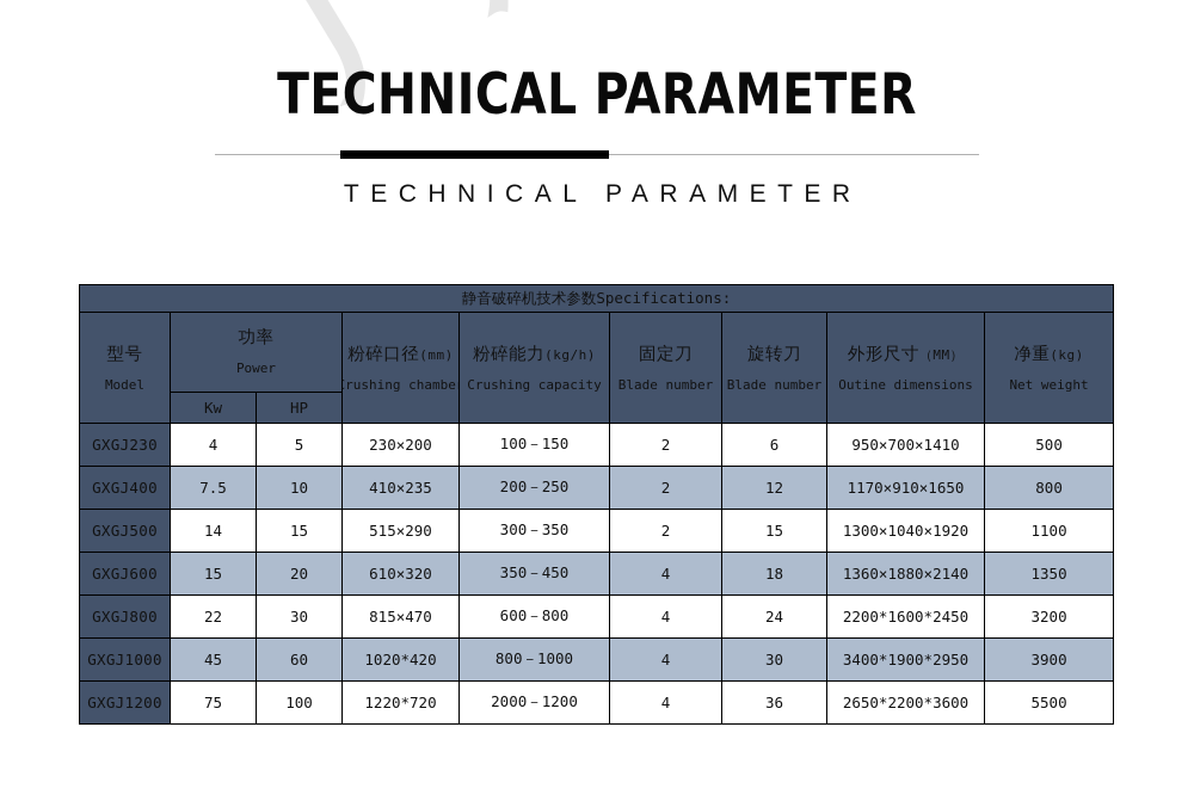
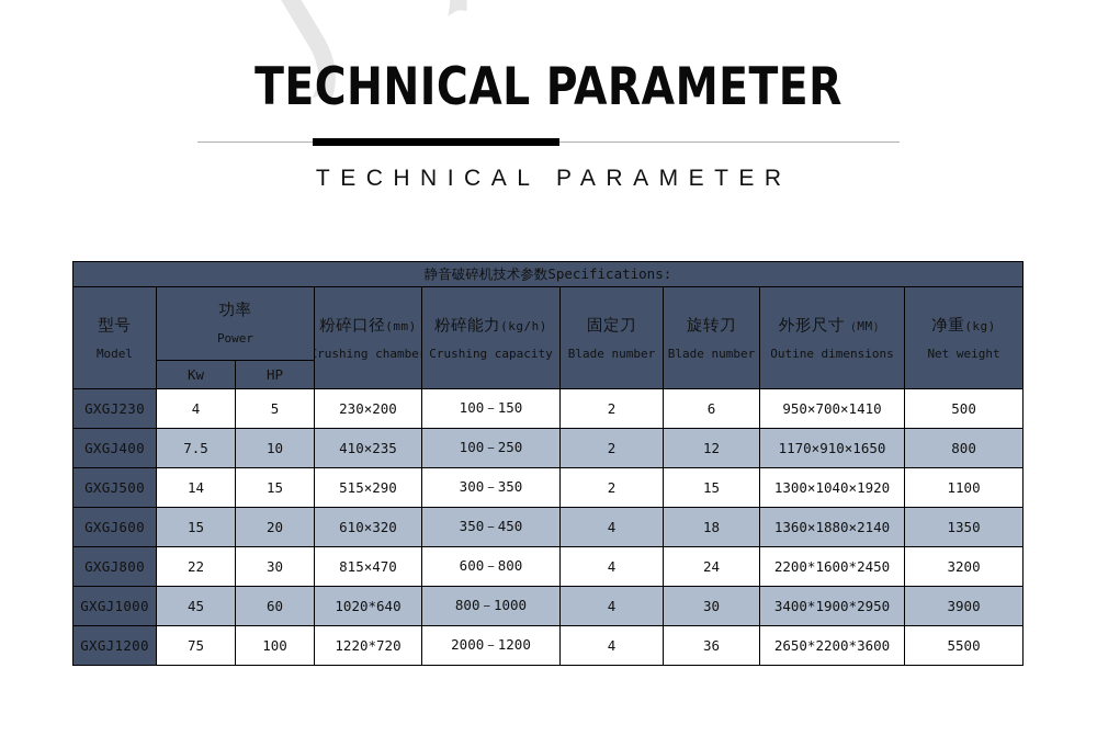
  TECHNICAL PARAMETER
  TECHNICAL PARAMETER
  静音破碎机技术参数Specifications:
  型号 Model	功率 Power	粉碎口径(mm) rushing chambe	粉碎能力(kg/h) Crushing capacity	固定刀 Blade number	旋转刀 Blade number	外形尺寸（MM） Outine dimensions	净重(kg) Net weight
  Kw	HP
  GXGJ230	4	5	230×200	100－150	2	6	950×700×1410	500
- GXGJ400	7.5	10	410×235	200－250	2	12	1170×910×1650	800
+ GXGJ400	7.5	10	410×235	100－250	2	12	1170×910×1650	800
  GXGJ500	14	15	515×290	300－350	2	15	1300×1040×1920	1100
  GXGJ600	15	20	610×320	350－450	4	18	1360×1880×2140	1350
  GXGJ800	22	30	815×470	600－800	4	24	2200*1600*2450	3200
- GXGJ1000	45	60	1020*420	800－1000	4	30	3400*1900*2950	3900
+ GXGJ1000	45	60	1020*640	800－1000	4	30	3400*1900*2950	3900
  GXGJ1200	75	100	1220*720	2000－1200	4	36	2650*2200*3600	5500
